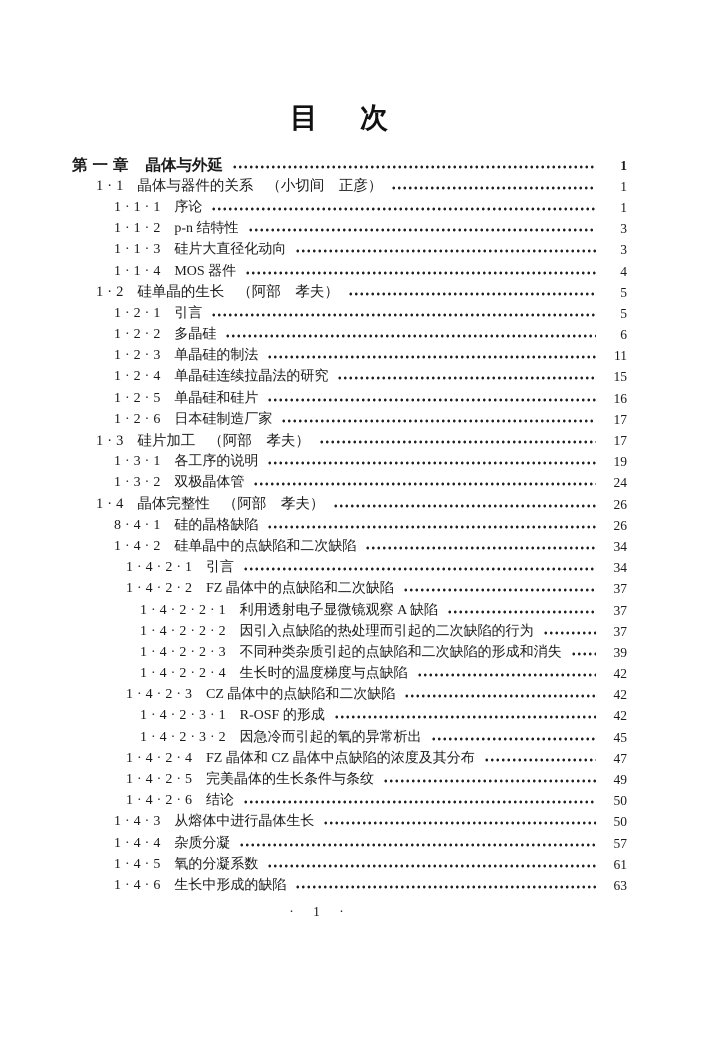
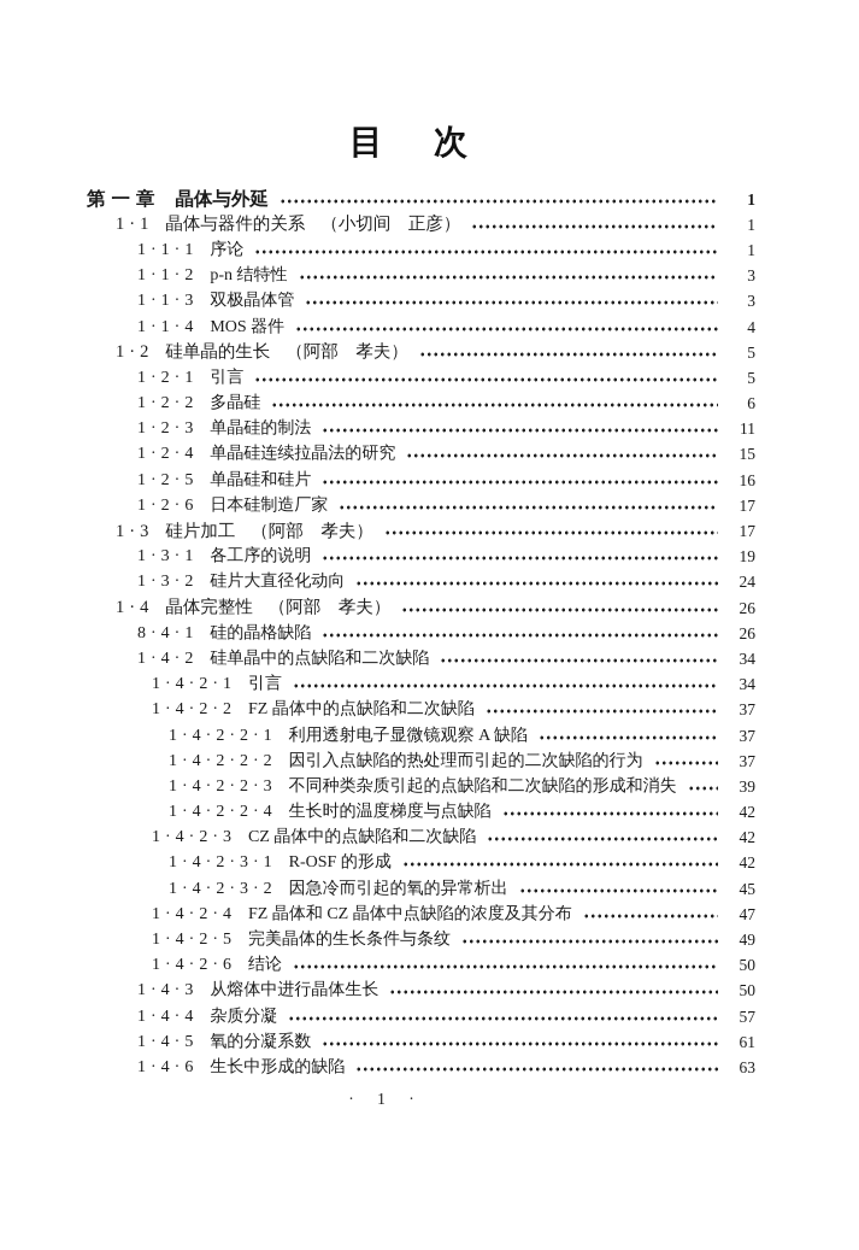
  目 次
  第一章
  晶体与外延
  1
  1·1
  晶体与器件的关系
  （小切间 正彦）
  1
  1·1·1
  序论
  1
  1·1·2
  p-n 结特性
  3
  1·1·3
- 硅片大直径化动向
+ 双极晶体管
  3
  1·1·4
  MOS 器件
  4
  1·2
  硅单晶的生长
  （阿部 孝夫）
  5
  1·2·1
  引言
  5
  1·2·2
  多晶硅
  6
  1·2·3
  单晶硅的制法
  11
  1·2·4
  单晶硅连续拉晶法的研究
  15
  1·2·5
  单晶硅和硅片
  16
  1·2·6
  日本硅制造厂家
  17
  1·3
  硅片加工
  （阿部 孝夫）
  17
  1·3·1
  各工序的说明
  19
  1·3·2
- 双极晶体管
+ 硅片大直径化动向
  24
  1·4
  晶体完整性
  （阿部 孝夫）
  26
  8·4·1
  硅的晶格缺陷
  26
  1·4·2
  硅单晶中的点缺陷和二次缺陷
  34
  1·4·2·1
  引言
  34
  1·4·2·2
  FZ 晶体中的点缺陷和二次缺陷
  37
  1·4·2·2·1
  利用透射电子显微镜观察 A 缺陷
  37
  1·4·2·2·2
  因引入点缺陷的热处理而引起的二次缺陷的行为
  37
  1·4·2·2·3
  不同种类杂质引起的点缺陷和二次缺陷的形成和消失
  39
  1·4·2·2·4
  生长时的温度梯度与点缺陷
  42
  1·4·2·3
  CZ 晶体中的点缺陷和二次缺陷
  42
  1·4·2·3·1
  R-OSF 的形成
  42
  1·4·2·3·2
  因急冷而引起的氧的异常析出
  45
  1·4·2·4
  FZ 晶体和 CZ 晶体中点缺陷的浓度及其分布
  47
  1·4·2·5
  完美晶体的生长条件与条纹
  49
  1·4·2·6
  结论
  50
  1·4·3
  从熔体中进行晶体生长
  50
  1·4·4
  杂质分凝
  57
  1·4·5
  氧的分凝系数
  61
  1·4·6
  生长中形成的缺陷
  63
  · 1 ·
